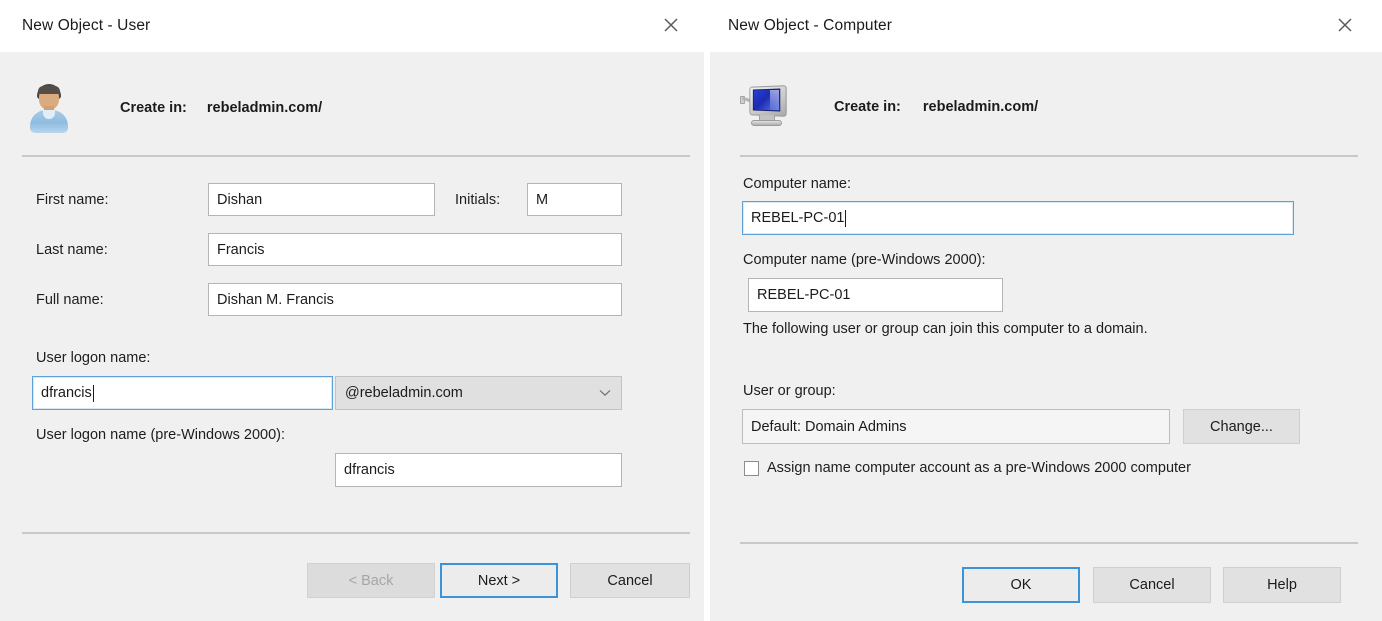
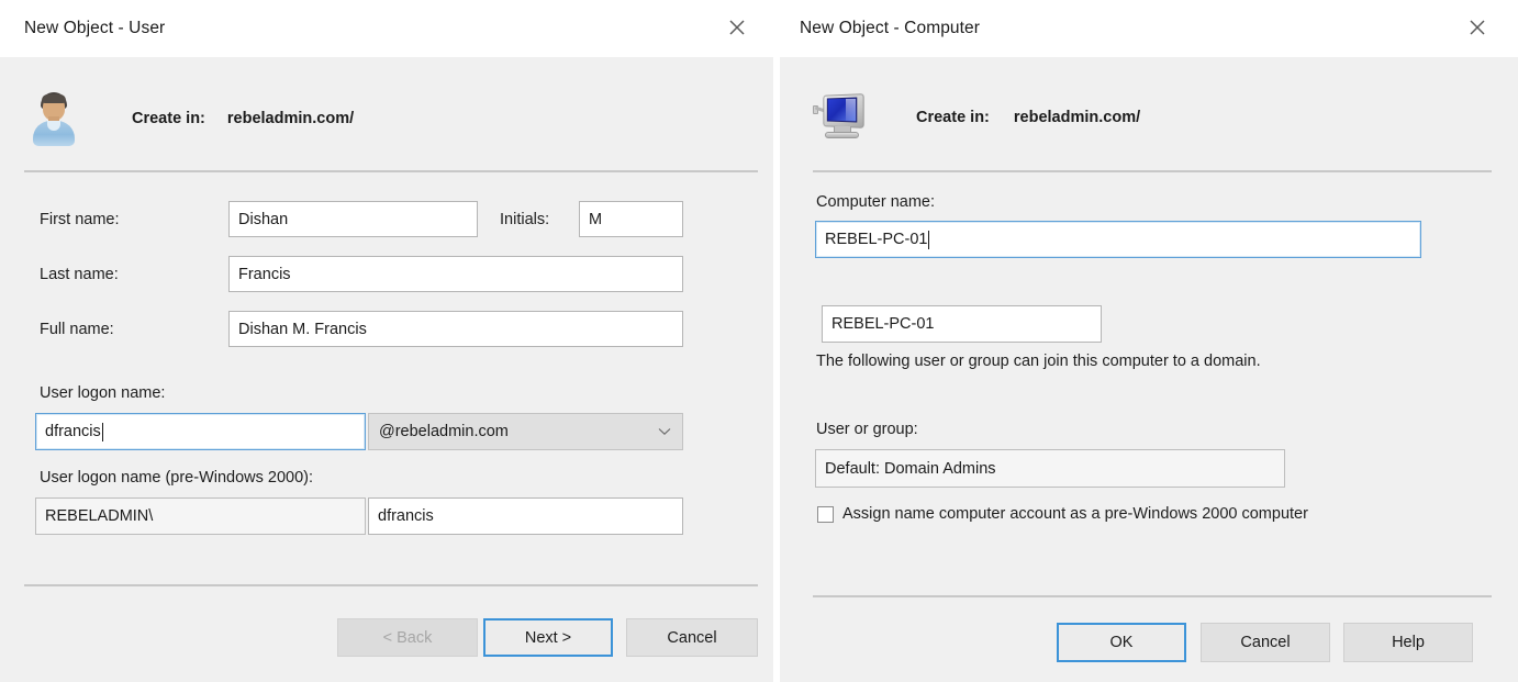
  New Object - User
  Create in:
  rebeladmin.com/
  First name:
  Dishan
  Initials:
  M
  Last name:
  Francis
  Full name:
  Dishan M. Francis
  User logon name:
  dfrancis
  @rebeladmin.com
  User logon name (pre-Windows 2000):
+ REBELADMIN\
  dfrancis
  < Back
  Next >
  Cancel
  New Object - Computer
  Create in:
  rebeladmin.com/
  Computer name:
  REBEL-PC-01
- Computer name (pre-Windows 2000):
  REBEL-PC-01
  The following user or group can join this computer to a domain.
  User or group:
  Default: Domain Admins
- Change...
  Assign name computer account as a pre-Windows 2000 computer
  OK
  Cancel
  Help
